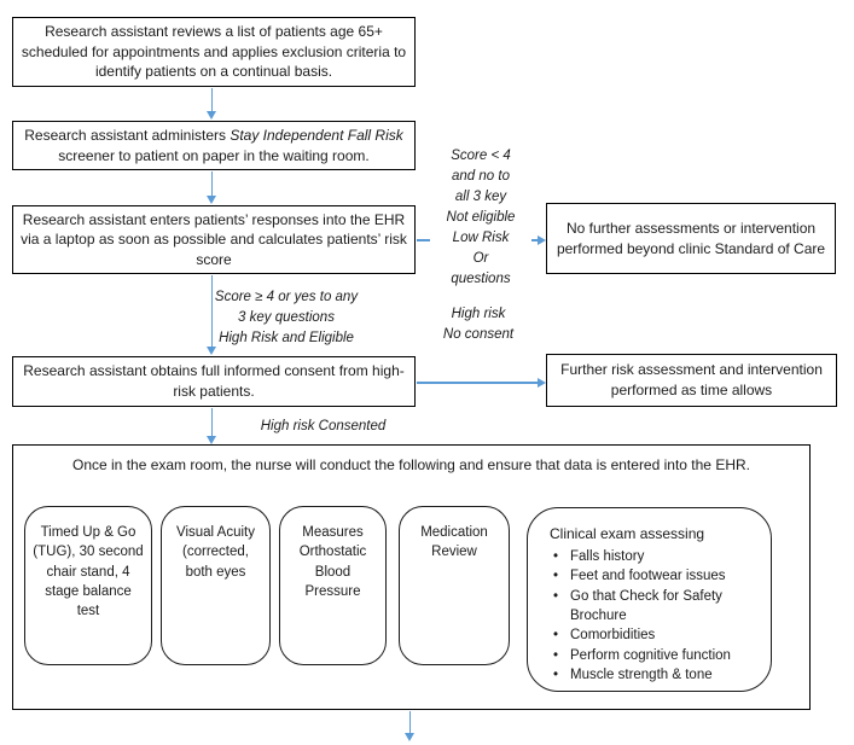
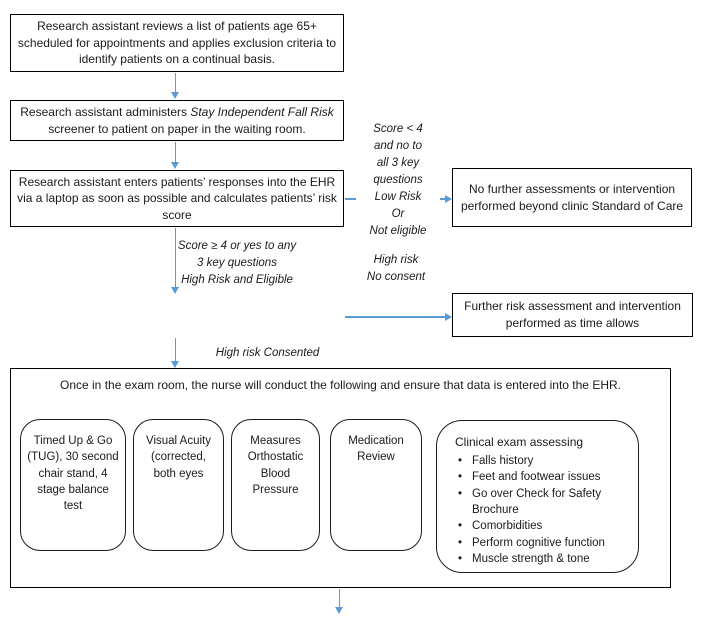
  Research assistant reviews a list of patients age 65+ scheduled for appointments and applies exclusion criteria to identify patients on a continual basis.
  Research assistant administers Stay Independent Fall Risk screener to patient on paper in the waiting room.
  Research assistant enters patients’ responses into the EHR via a laptop as soon as possible and calculates patients’ risk score
  Score < 4
  and no to
  all 3 key
- Not eligible
+ questions
  Low Risk
  Or
- questions
+ Not eligible
  No further assessments or intervention performed beyond clinic Standard of Care
  Score ≥ 4 or yes to any
  3 key questions
  High Risk and Eligible
- Research assistant obtains full informed consent from high-risk patients.
  High risk
  No consent
  Further risk assessment and intervention performed as time allows
  High risk Consented
  Once in the exam room, the nurse will conduct the following and ensure that data is entered into the EHR.
  Timed Up & Go (TUG), 30 second chair stand, 4 stage balance test
  Visual Acuity (corrected, both eyes
  Measures Orthostatic Blood Pressure
  Medication Review
  Clinical exam assessing
  Falls history
  Feet and footwear issues
- Go that Check for Safety Brochure
+ Go over Check for Safety Brochure
  Comorbidities
  Perform cognitive function
  Muscle strength & tone
